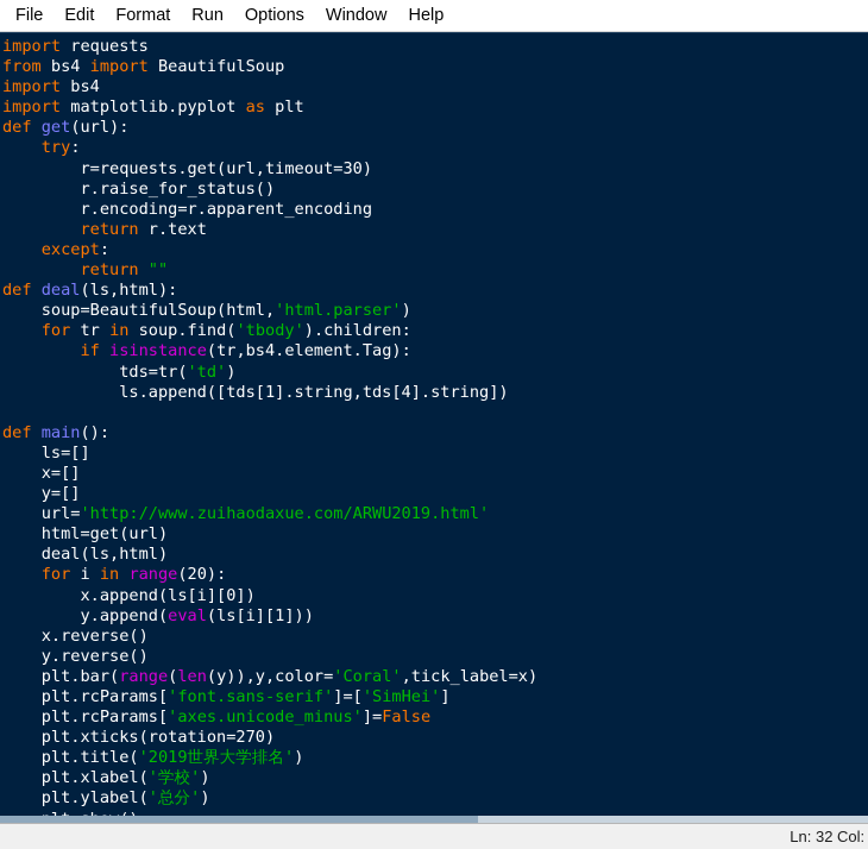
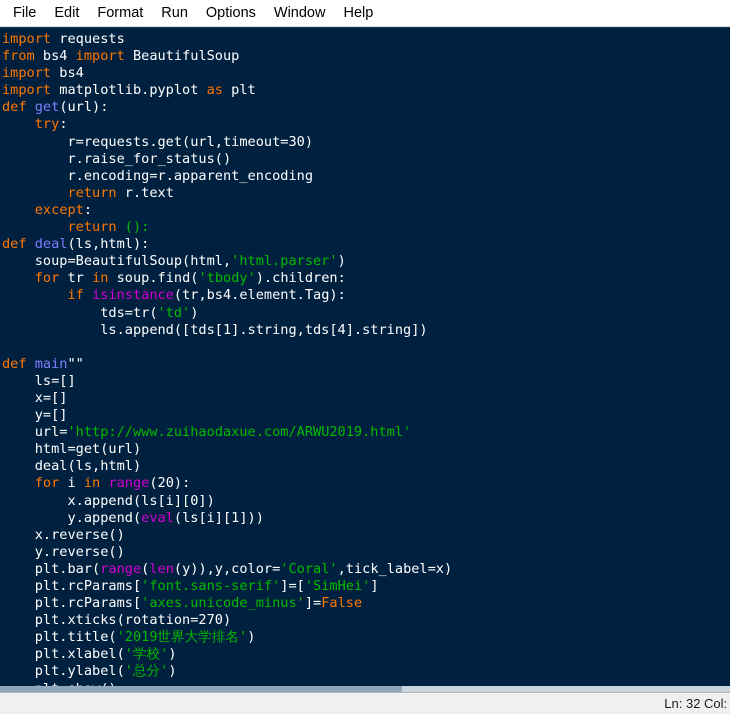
  File
  Edit
  Format
  Run
  Options
  Window
  Help
  import requests
  from bs4 import BeautifulSoup
  import bs4
  import matplotlib.pyplot as plt
  def get(url):
  try:
  r=requests.get(url,timeout=30)
  r.raise_for_status()
  r.encoding=r.apparent_encoding
  return r.text
  except:
- return ""
+ return ():
  def deal(ls,html):
  soup=BeautifulSoup(html,'html.parser')
  for tr in soup.find('tbody').children:
  if isinstance(tr,bs4.element.Tag):
  tds=tr('td')
  ls.append([tds[1].string,tds[4].string])
- def main():
+ def main""
  ls=[]
  x=[]
  y=[]
  url='http://www.zuihaodaxue.com/ARWU2019.html'
  html=get(url)
  deal(ls,html)
  for i in range(20):
  x.append(ls[i][0])
  y.append(eval(ls[i][1]))
  x.reverse()
  y.reverse()
  plt.bar(range(len(y)),y,color='Coral',tick_label=x)
  plt.rcParams['font.sans-serif']=['SimHei']
  plt.rcParams['axes.unicode_minus']=False
  plt.xticks(rotation=270)
  plt.title('2019世界大学排名')
  plt.xlabel('学校')
  plt.ylabel('总分')
  Ln: 32 Col:
